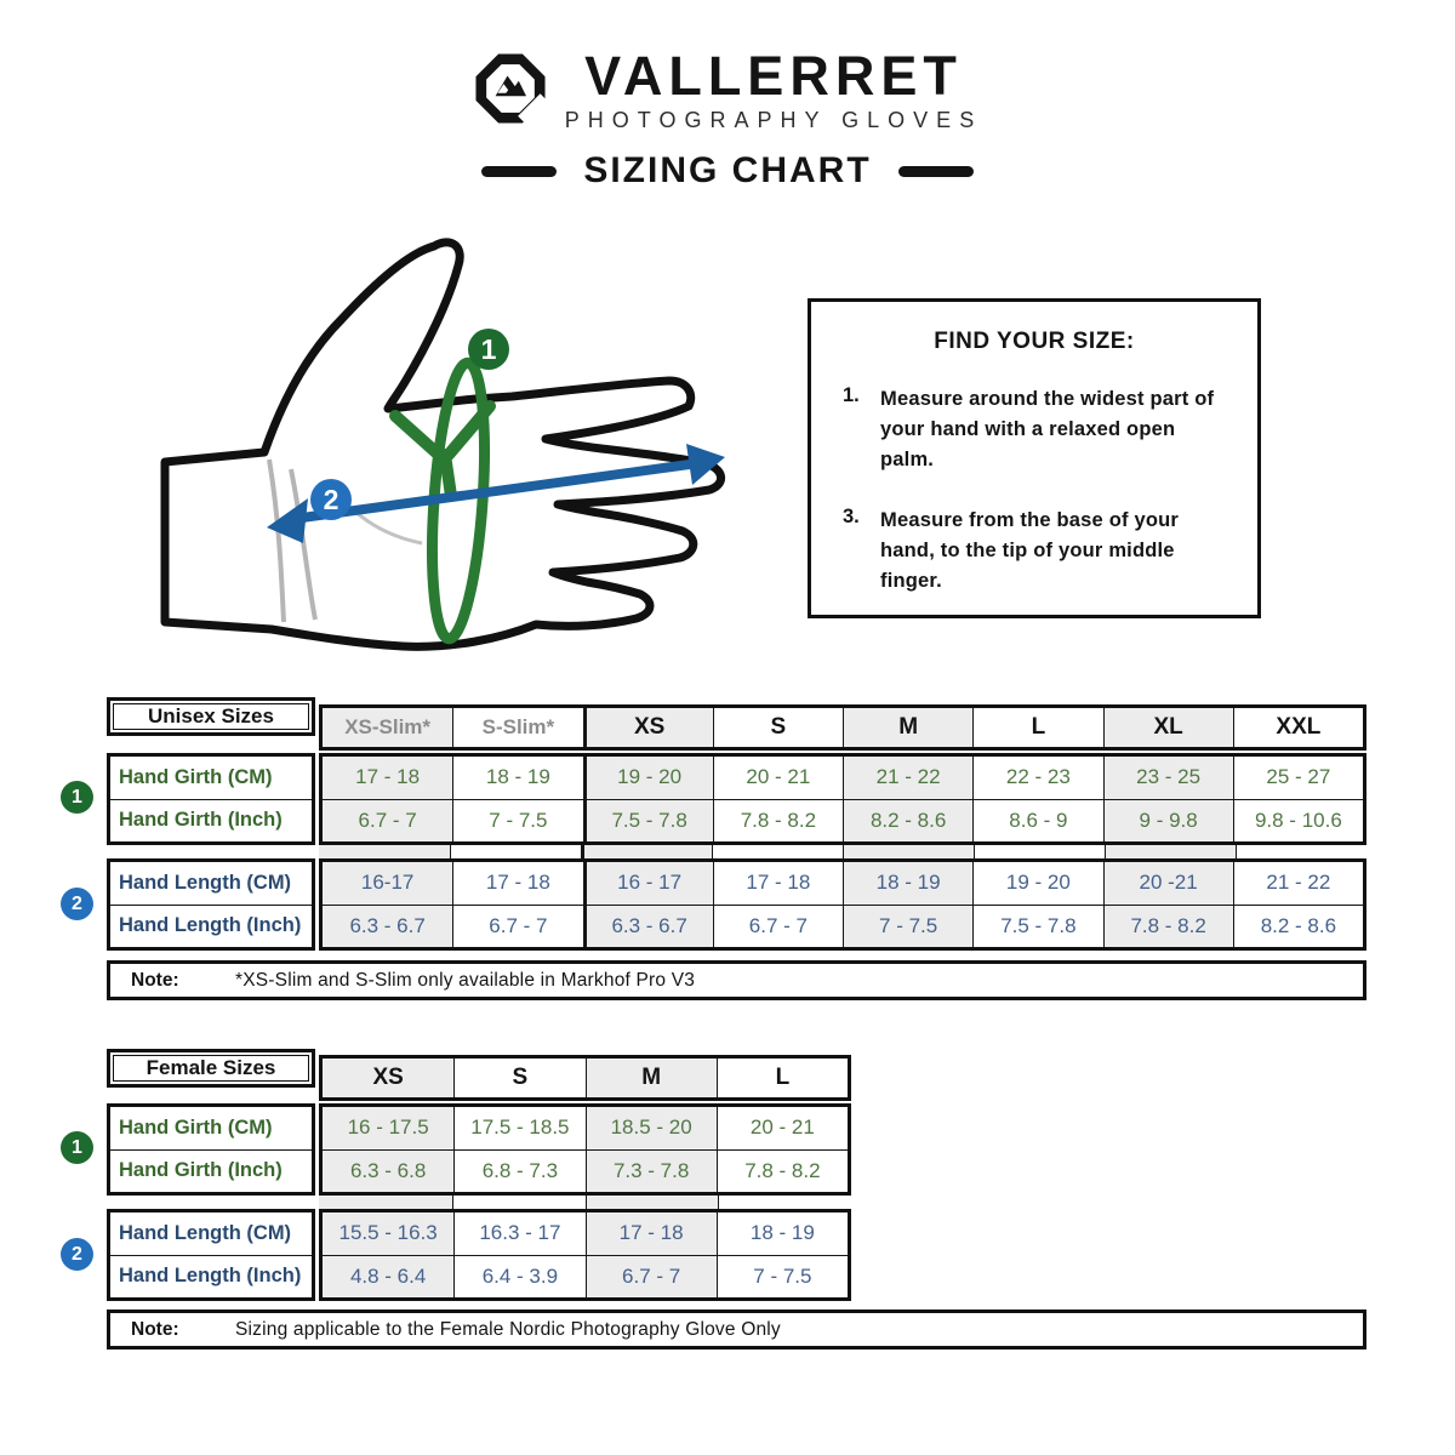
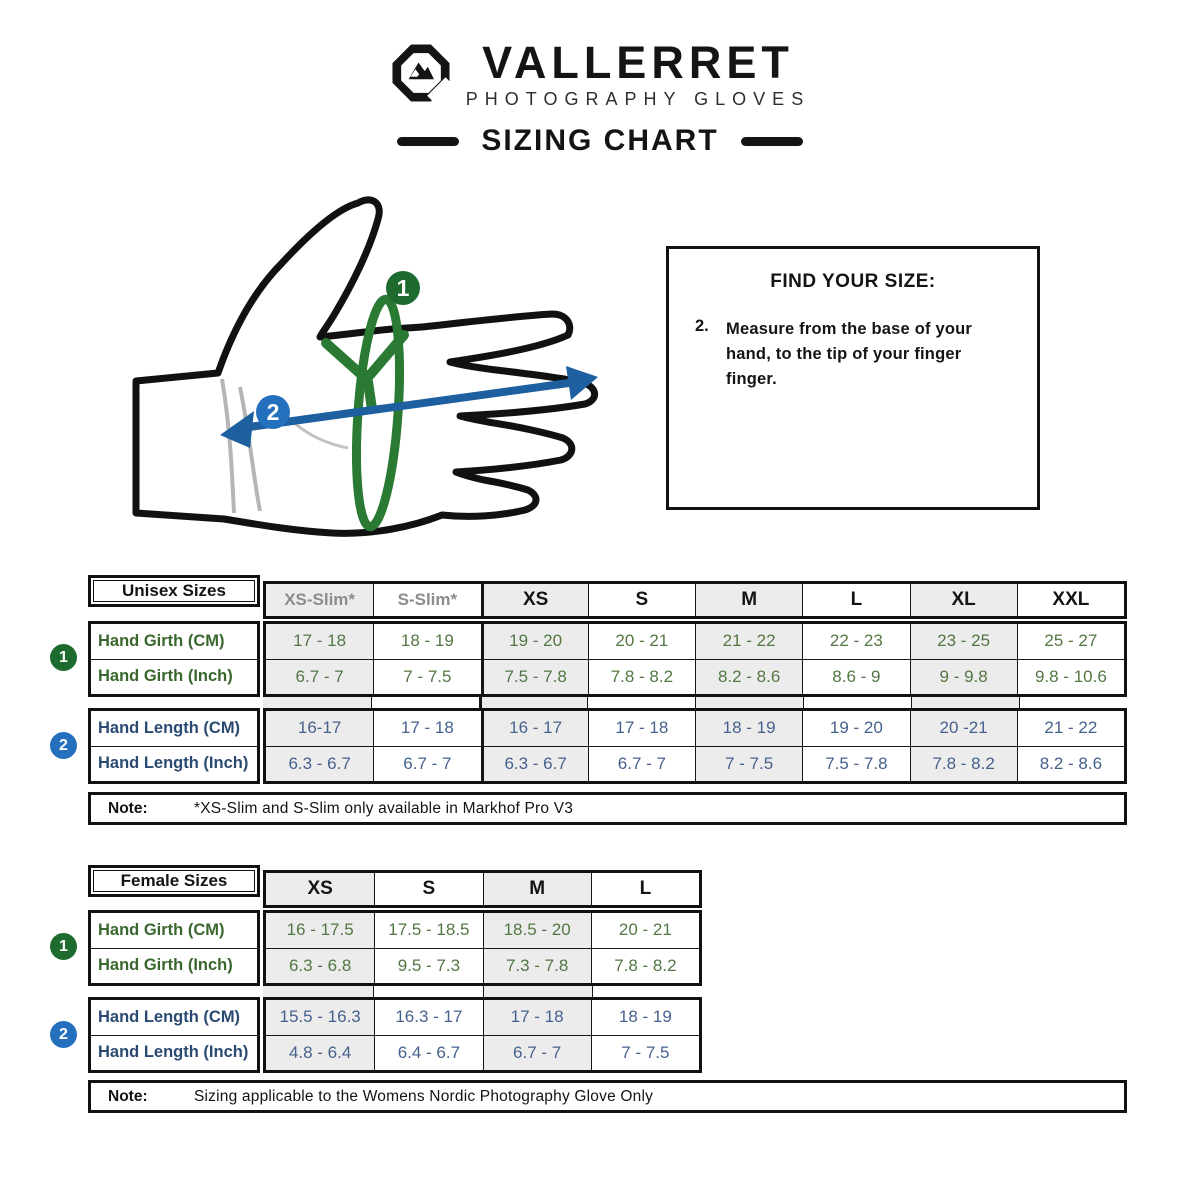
  VALLERRET
  PHOTOGRAPHY GLOVES
  SIZING CHART
  1
  2
  FIND YOUR SIZE:
- 1.
- Measure around the widest part of your hand with a relaxed open palm.
- 3.
+ 2.
- Measure from the base of your hand, to the tip of your middle finger.
+ Measure from the base of your hand, to the tip of your finger finger.
  1
  2
  Unisex Sizes
  XS-Slim*
  S-Slim*
  XS
  S
  M
  L
  XL
  XXL
  Hand Girth (CM)
  Hand Girth (Inch)
  17 - 18
  18 - 19
  19 - 20
  20 - 21
  21 - 22
  22 - 23
  23 - 25
  25 - 27
  6.7 - 7
  7 - 7.5
  7.5 - 7.8
  7.8 - 8.2
  8.2 - 8.6
  8.6 - 9
  9 - 9.8
  9.8 - 10.6
  Hand Length (CM)
  Hand Length (Inch)
  16-17
  17 - 18
  16 - 17
  17 - 18
  18 - 19
  19 - 20
  20 -21
  21 - 22
  6.3 - 6.7
  6.7 - 7
  6.3 - 6.7
  6.7 - 7
  7 - 7.5
  7.5 - 7.8
  7.8 - 8.2
  8.2 - 8.6
  Note:
  *XS-Slim and S-Slim only available in Markhof Pro V3
  1
  2
  Female Sizes
  XS
  S
  M
  L
  Hand Girth (CM)
  Hand Girth (Inch)
  16 - 17.5
  17.5 - 18.5
  18.5 - 20
  20 - 21
  6.3 - 6.8
- 6.8 - 7.3
+ 9.5 - 7.3
  7.3 - 7.8
  7.8 - 8.2
  Hand Length (CM)
  Hand Length (Inch)
  15.5 - 16.3
  16.3 - 17
  17 - 18
  18 - 19
  4.8 - 6.4
- 6.4 - 3.9
+ 6.4 - 6.7
  6.7 - 7
  7 - 7.5
  Note:
- Sizing applicable to the Female Nordic Photography Glove Only
+ Sizing applicable to the Womens Nordic Photography Glove Only
